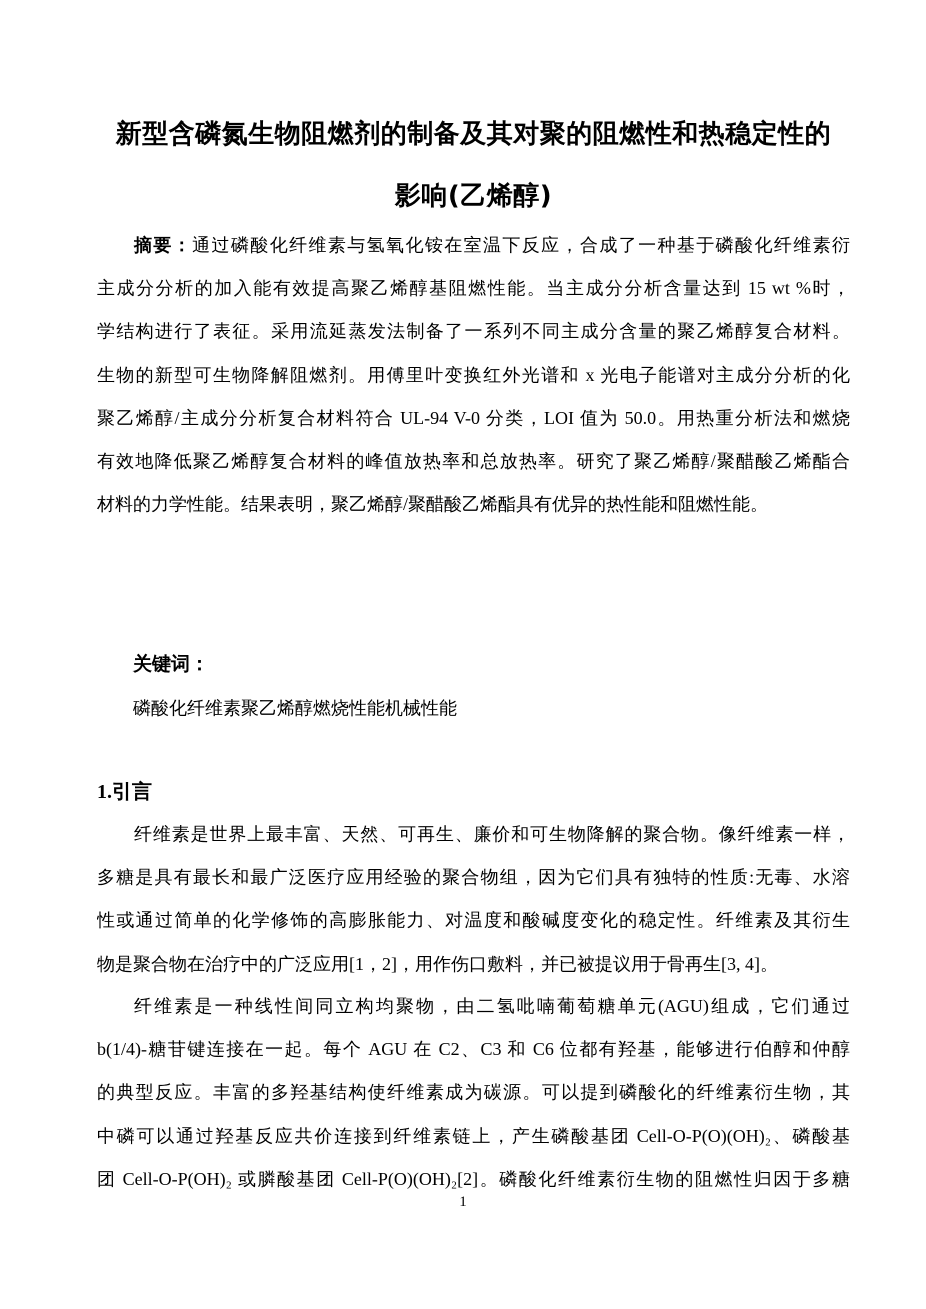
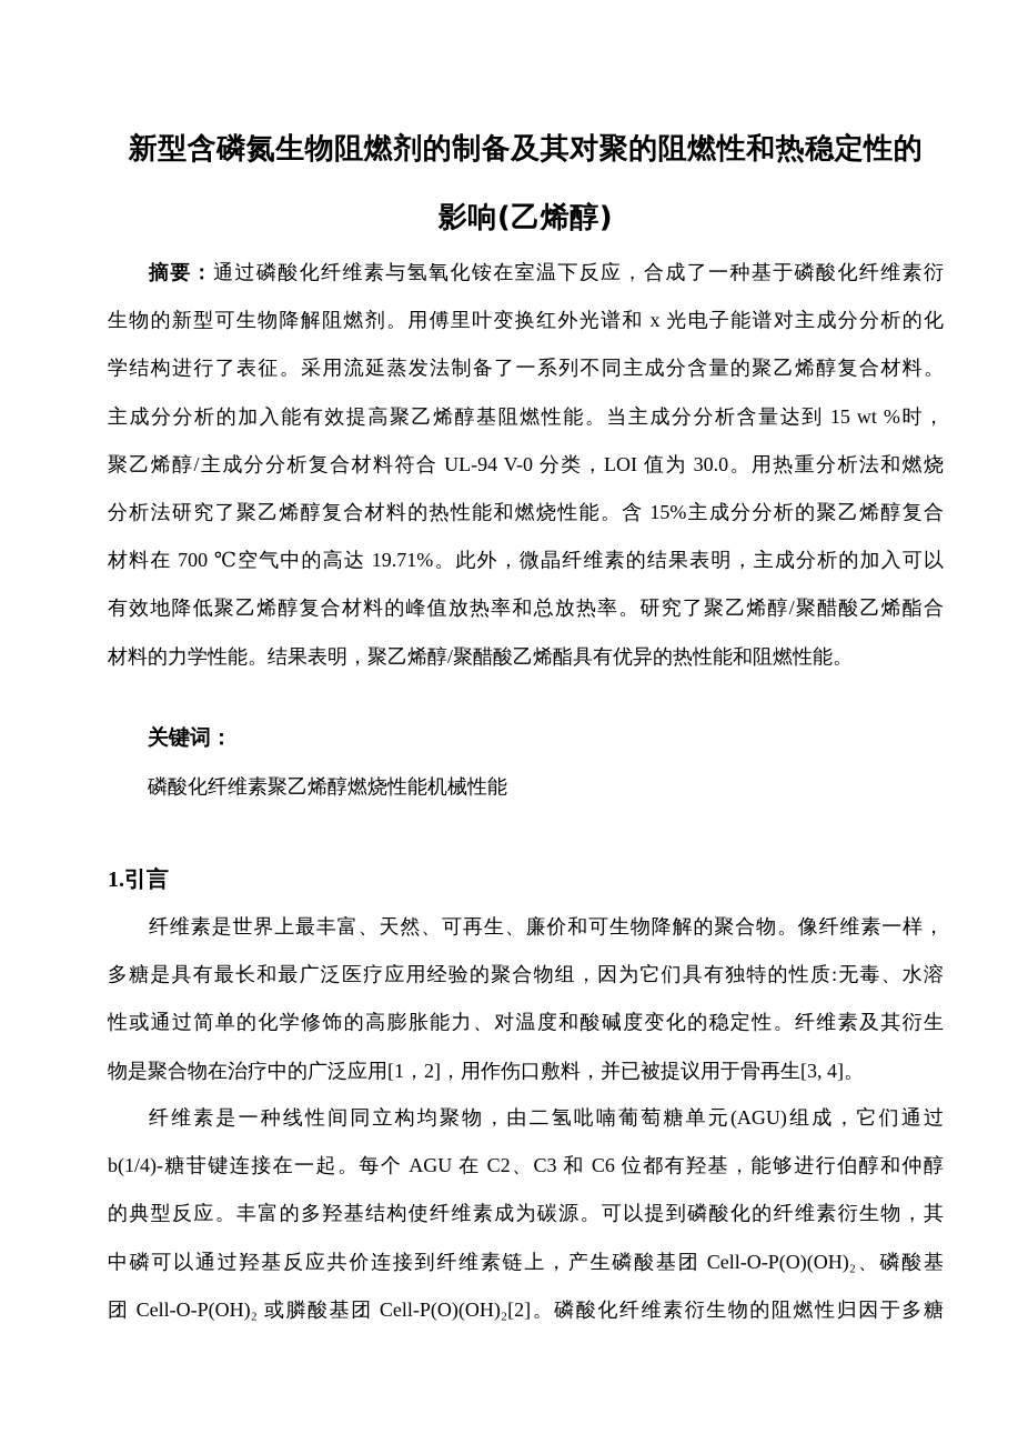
  新型含磷氮生物阻燃剂的制备及其对聚的阻燃性和热稳定性的
  影响(乙烯醇)
  摘要：通过磷酸化纤维素与氢氧化铵在室温下反应，合成了一种基于磷酸化纤维素衍
- 主成分分析的加入能有效提高聚乙烯醇基阻燃性能。当主成分分析含量达到 15 wt %时，
+ 生物的新型可生物降解阻燃剂。用傅里叶变换红外光谱和 x 光电子能谱对主成分分析的化
  学结构进行了表征。采用流延蒸发法制备了一系列不同主成分含量的聚乙烯醇复合材料。
- 生物的新型可生物降解阻燃剂。用傅里叶变换红外光谱和 x 光电子能谱对主成分分析的化
+ 主成分分析的加入能有效提高聚乙烯醇基阻燃性能。当主成分分析含量达到 15 wt %时，
- 聚乙烯醇/主成分分析复合材料符合 UL-94 V-0 分类，LOI 值为 50.0。用热重分析法和燃烧
+ 聚乙烯醇/主成分分析复合材料符合 UL-94 V-0 分类，LOI 值为 30.0。用热重分析法和燃烧
+ 分析法研究了聚乙烯醇复合材料的热性能和燃烧性能。含 15%主成分分析的聚乙烯醇复合
+ 材料在 700 ℃空气中的高达 19.71%。此外，微晶纤维素的结果表明，主成分析的加入可以
  有效地降低聚乙烯醇复合材料的峰值放热率和总放热率。研究了聚乙烯醇/聚醋酸乙烯酯合
  材料的力学性能。结果表明，聚乙烯醇/聚醋酸乙烯酯具有优异的热性能和阻燃性能。
  关键词：
  磷酸化纤维素聚乙烯醇燃烧性能机械性能
  1.引言
  纤维素是世界上最丰富、天然、可再生、廉价和可生物降解的聚合物。像纤维素一样，
  多糖是具有最长和最广泛医疗应用经验的聚合物组，因为它们具有独特的性质:无毒、水溶
  性或通过简单的化学修饰的高膨胀能力、对温度和酸碱度变化的稳定性。纤维素及其衍生
  物是聚合物在治疗中的广泛应用[1，2]，用作伤口敷料，并已被提议用于骨再生[3, 4]。
  纤维素是一种线性间同立构均聚物，由二氢吡喃葡萄糖单元(AGU)组成，它们通过
  b(1/4)-糖苷键连接在一起。每个 AGU 在 C2、C3 和 C6 位都有羟基，能够进行伯醇和仲醇
  的典型反应。丰富的多羟基结构使纤维素成为碳源。可以提到磷酸化的纤维素衍生物，其
  中磷可以通过羟基反应共价连接到纤维素链上，产生磷酸基团 Cell-O-P(O)(OH)₂、磷酸基
  团 Cell-O-P(OH)₂ 或膦酸基团 Cell-P(O)(OH)₂[2]。磷酸化纤维素衍生物的阻燃性归因于多糖
- 1
